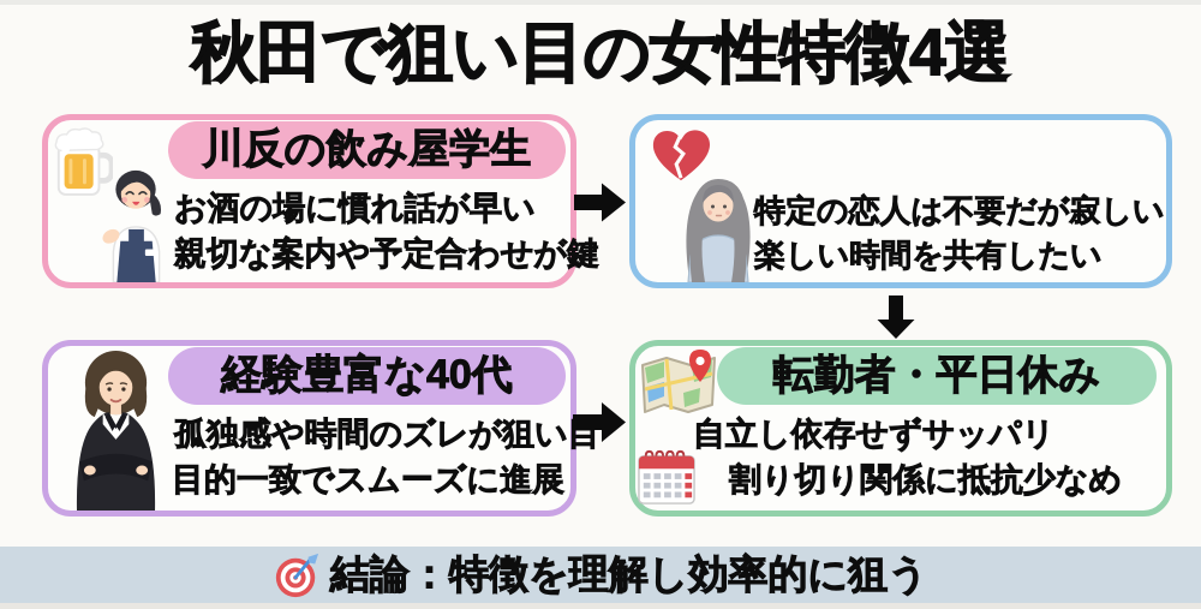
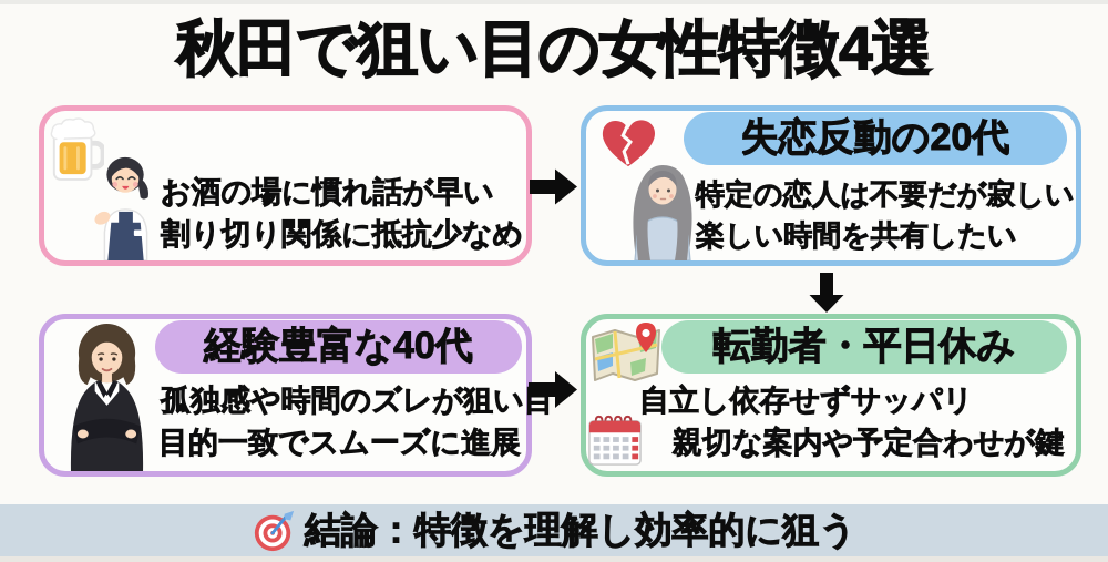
  秋田で狙い目の女性特徴4選
- 川反の飲み屋学生
  お酒の場に慣れ話が早い
- 親切な案内や予定合わせが鍵
+ 割り切り関係に抵抗少なめ
+ 失恋反動の20代
  特定の恋人は不要だが寂しい
  楽しい時間を共有したい
  経験豊富な40代
  孤独感や時間のズレが狙い目
  目的一致でスムーズに進展
  転勤者・平日休み
  自立し依存せずサッパリ
- 割り切り関係に抵抗少なめ
+ 親切な案内や予定合わせが鍵
  結論：特徴を理解し効率的に狙う
